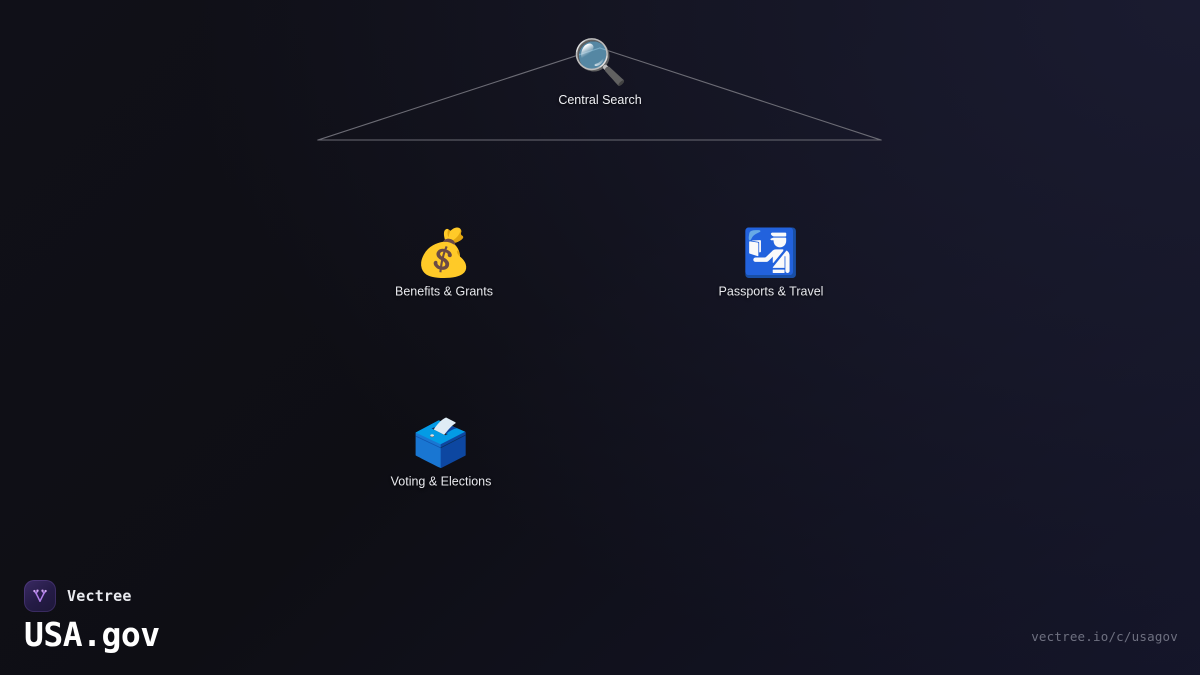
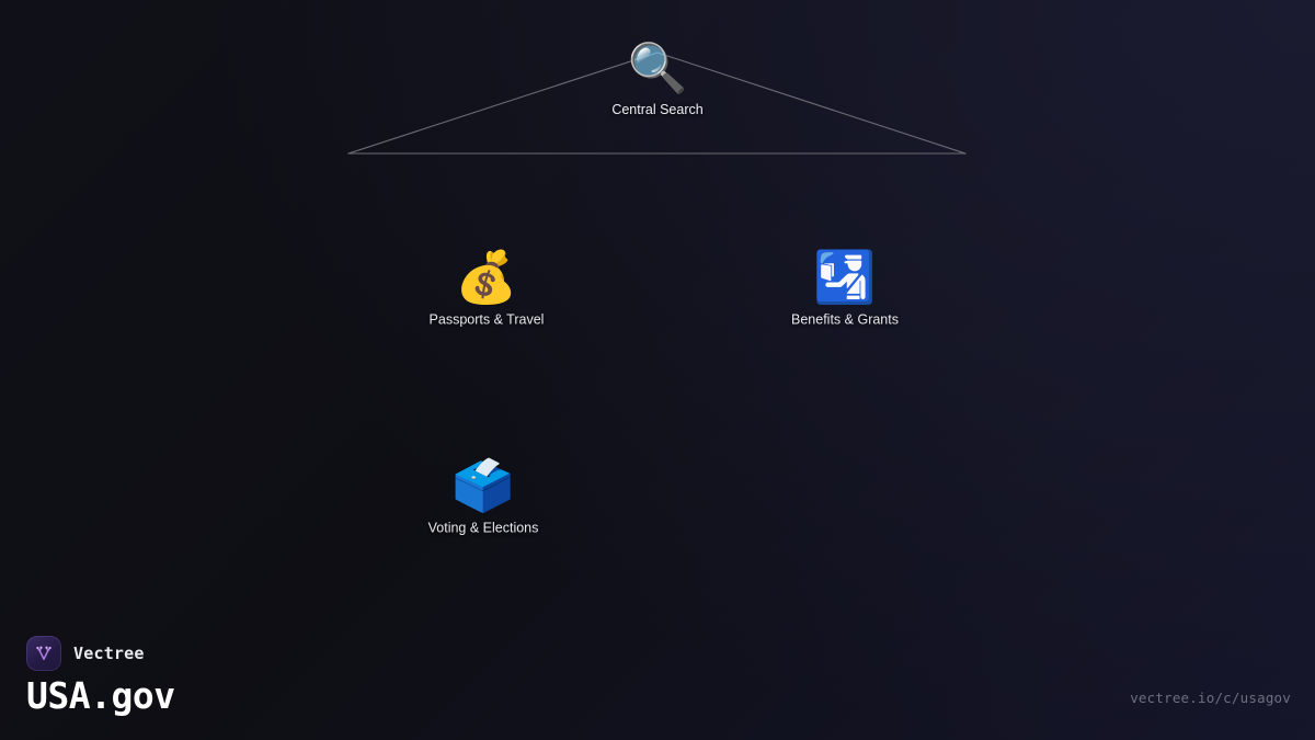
  🔍
  Central Search
  💰
- Benefits & Grants
+ Passports & Travel
  🛂
- Passports & Travel
+ Benefits & Grants
  🗳️
  Voting & Elections
  Vectree
  USA.gov
  vectree.io/c/usagov
